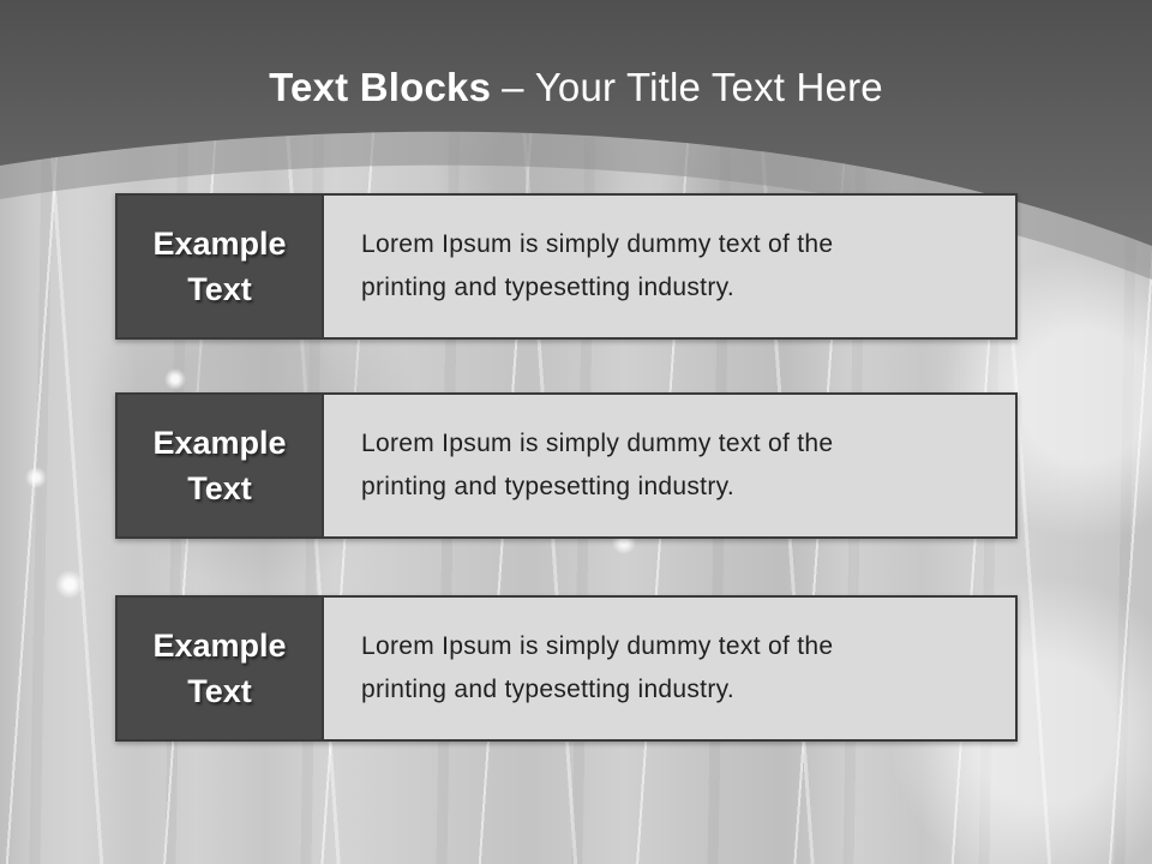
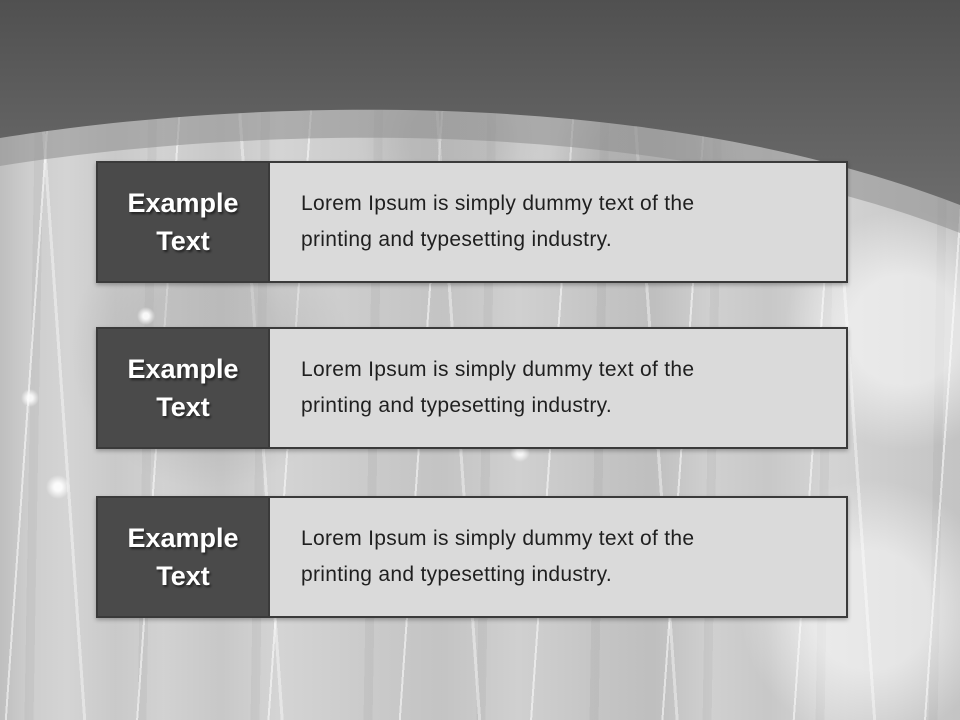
- Text Blocks – Your Title Text Here
  Example
  Text
  Lorem Ipsum is simply dummy text of the
  printing and typesetting industry.
  Example
  Text
  Lorem Ipsum is simply dummy text of the
  printing and typesetting industry.
  Example
  Text
  Lorem Ipsum is simply dummy text of the
  printing and typesetting industry.
